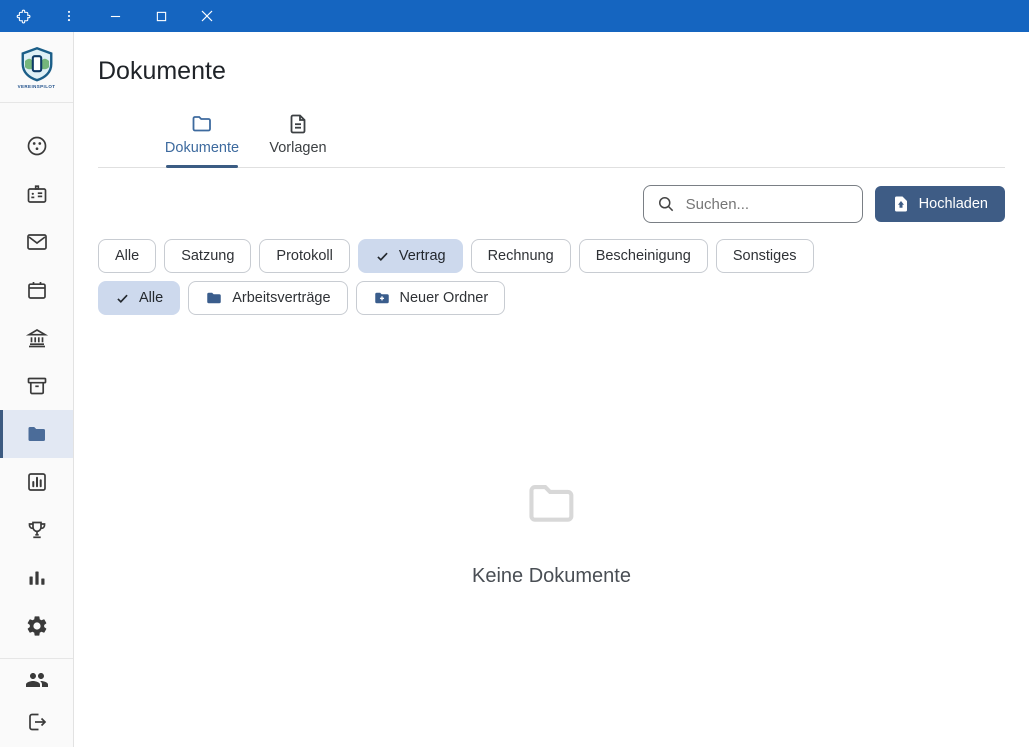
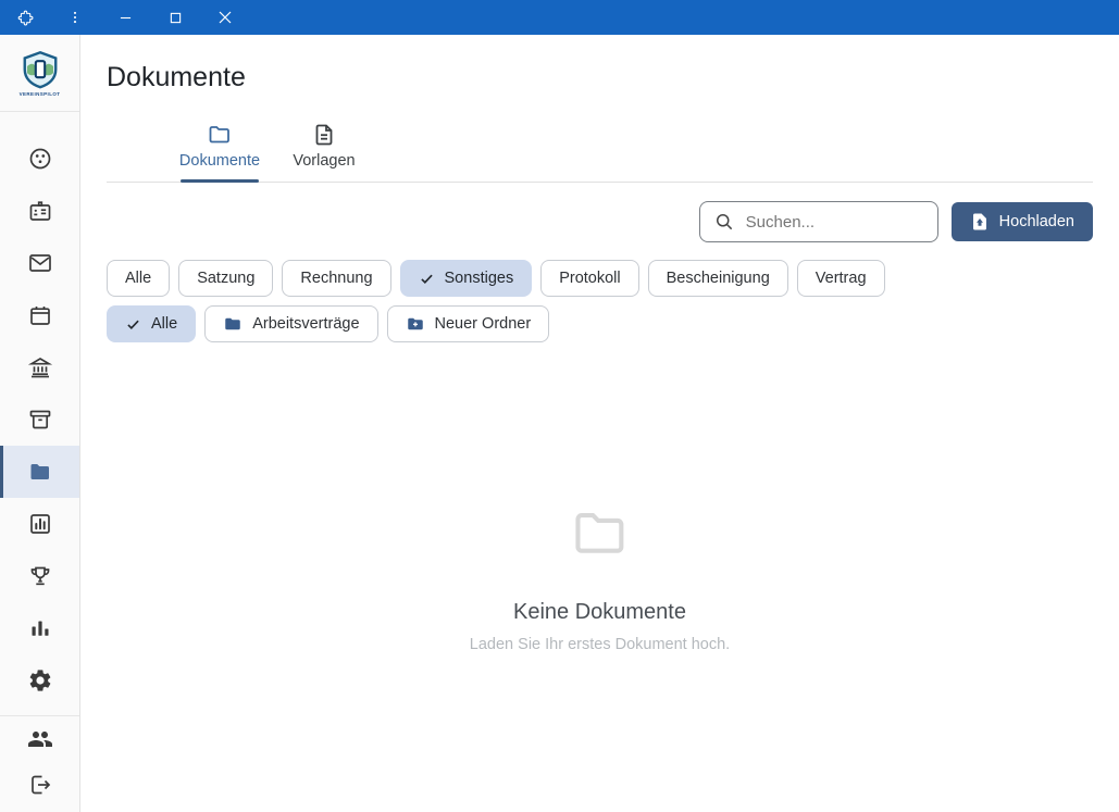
  Dokumente
  Dokumente
  Vorlagen
  Suchen...
  Hochladen
  Alle
  Satzung
- Protokoll
+ Rechnung
- Vertrag
+ Sonstiges
- Rechnung
+ Protokoll
  Bescheinigung
- Sonstiges
+ Vertrag
  Alle
  Arbeitsverträge
  Neuer Ordner
  Keine Dokumente
+ Laden Sie Ihr erstes Dokument hoch.
